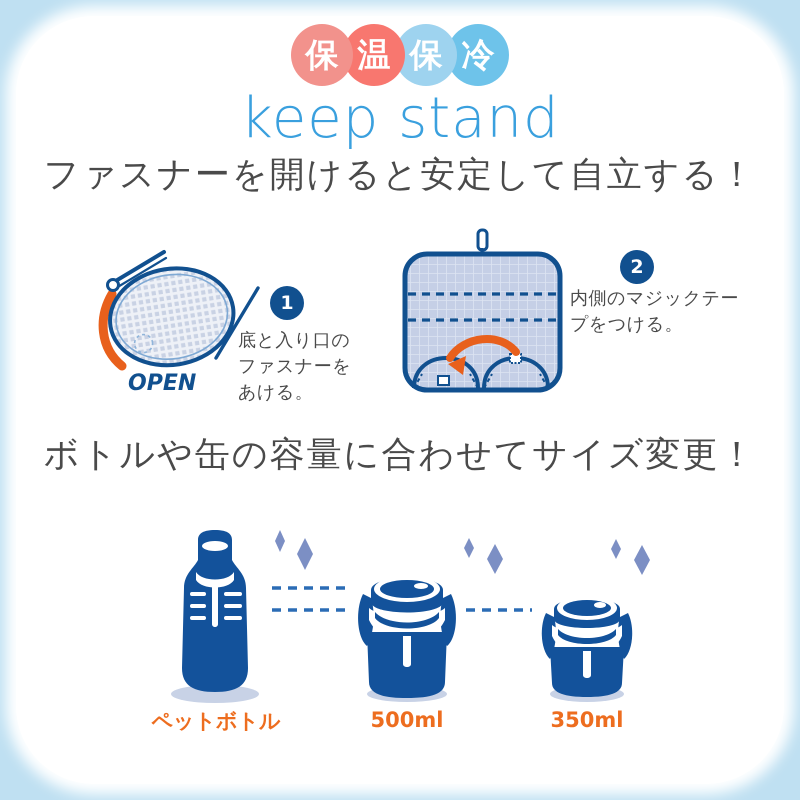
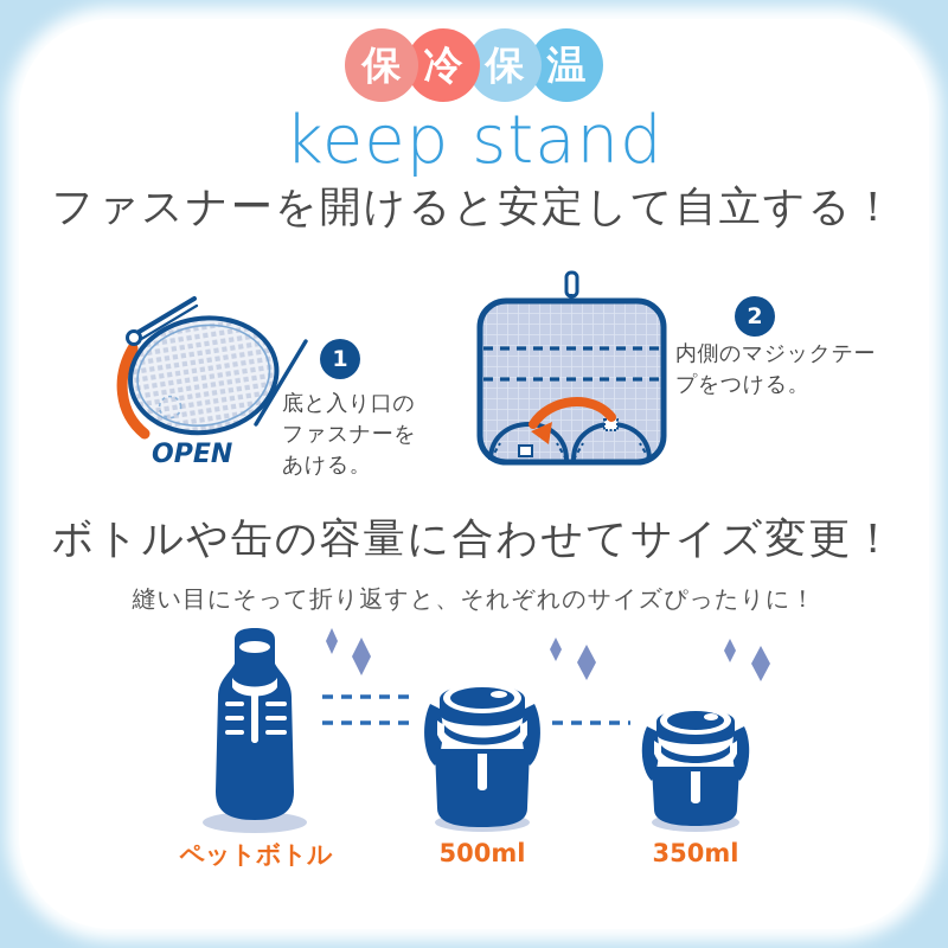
  保
- 温
+ 冷
  保
- 冷
+ 温
  keep stand
  ファスナーを開けると安定して自立する！
  OPEN
  1
  底と入り口のファスナーをあける。
  2
  内側のマジックテープをつける。
  ボトルや缶の容量に合わせてサイズ変更！
+ 縫い目にそって折り返すと、それぞれのサイズぴったりに！
  ペットボトル
  500ml
  350ml
